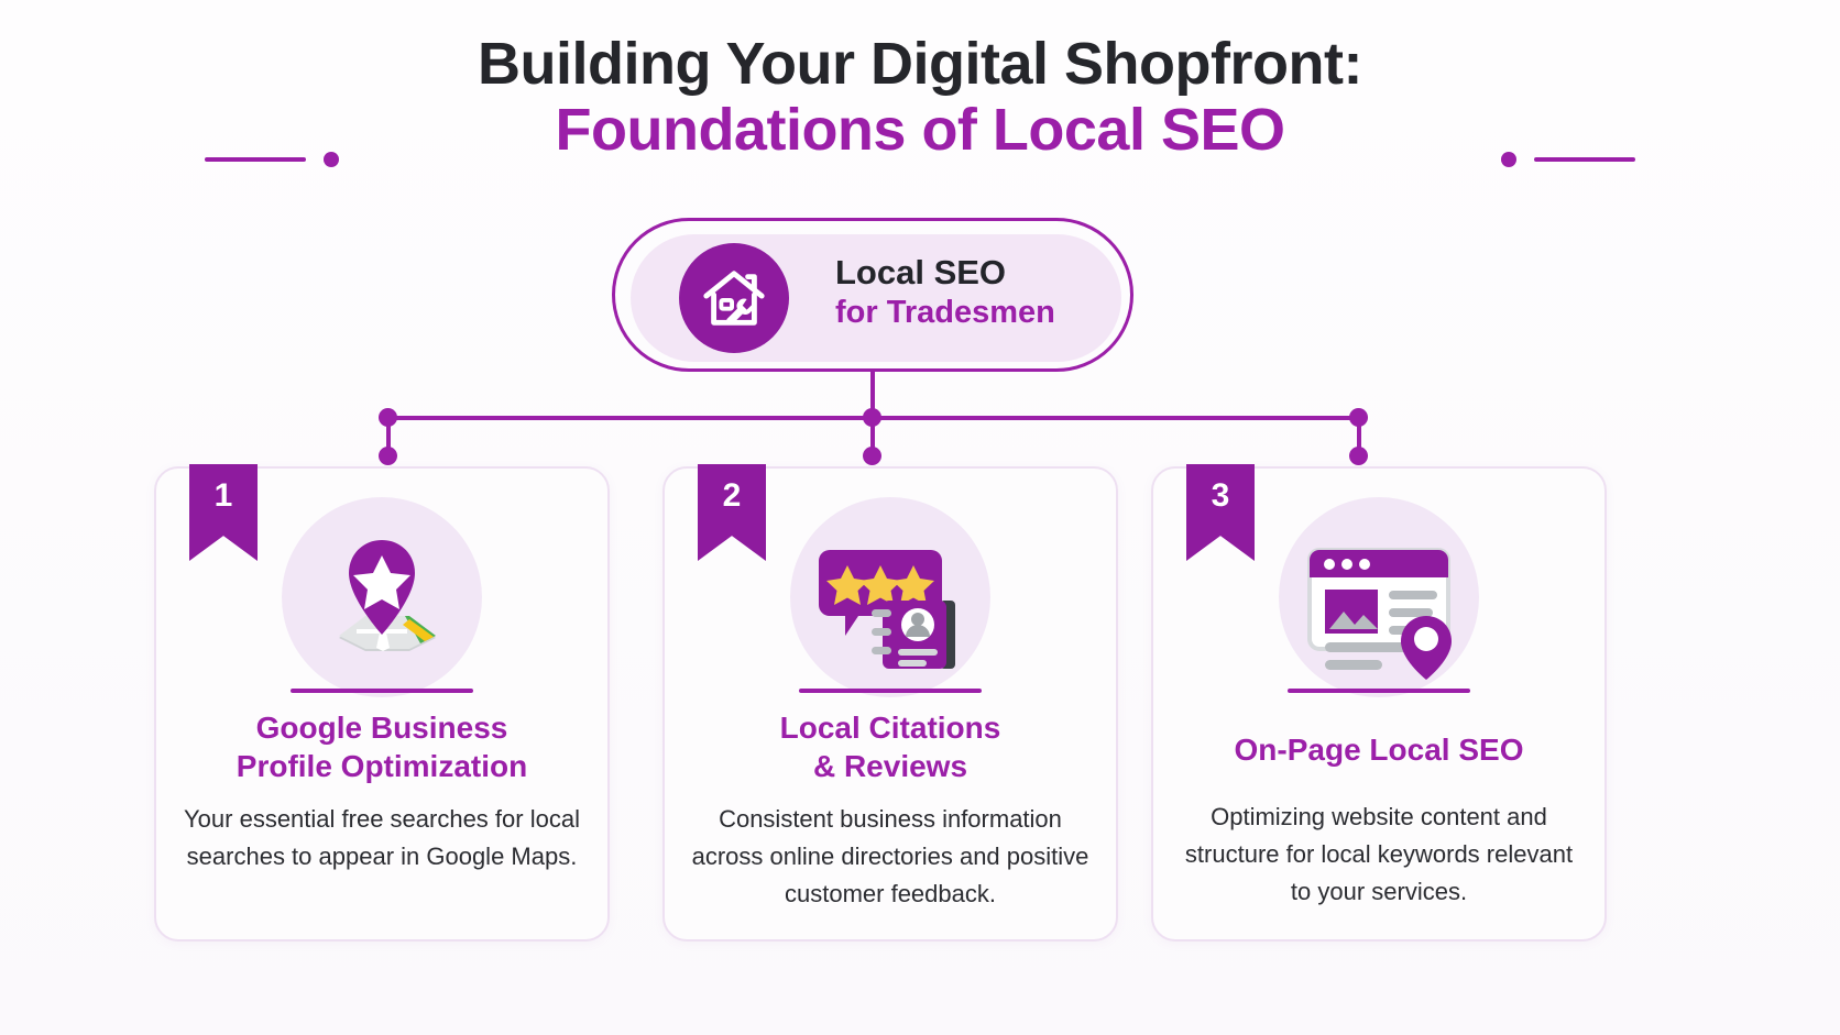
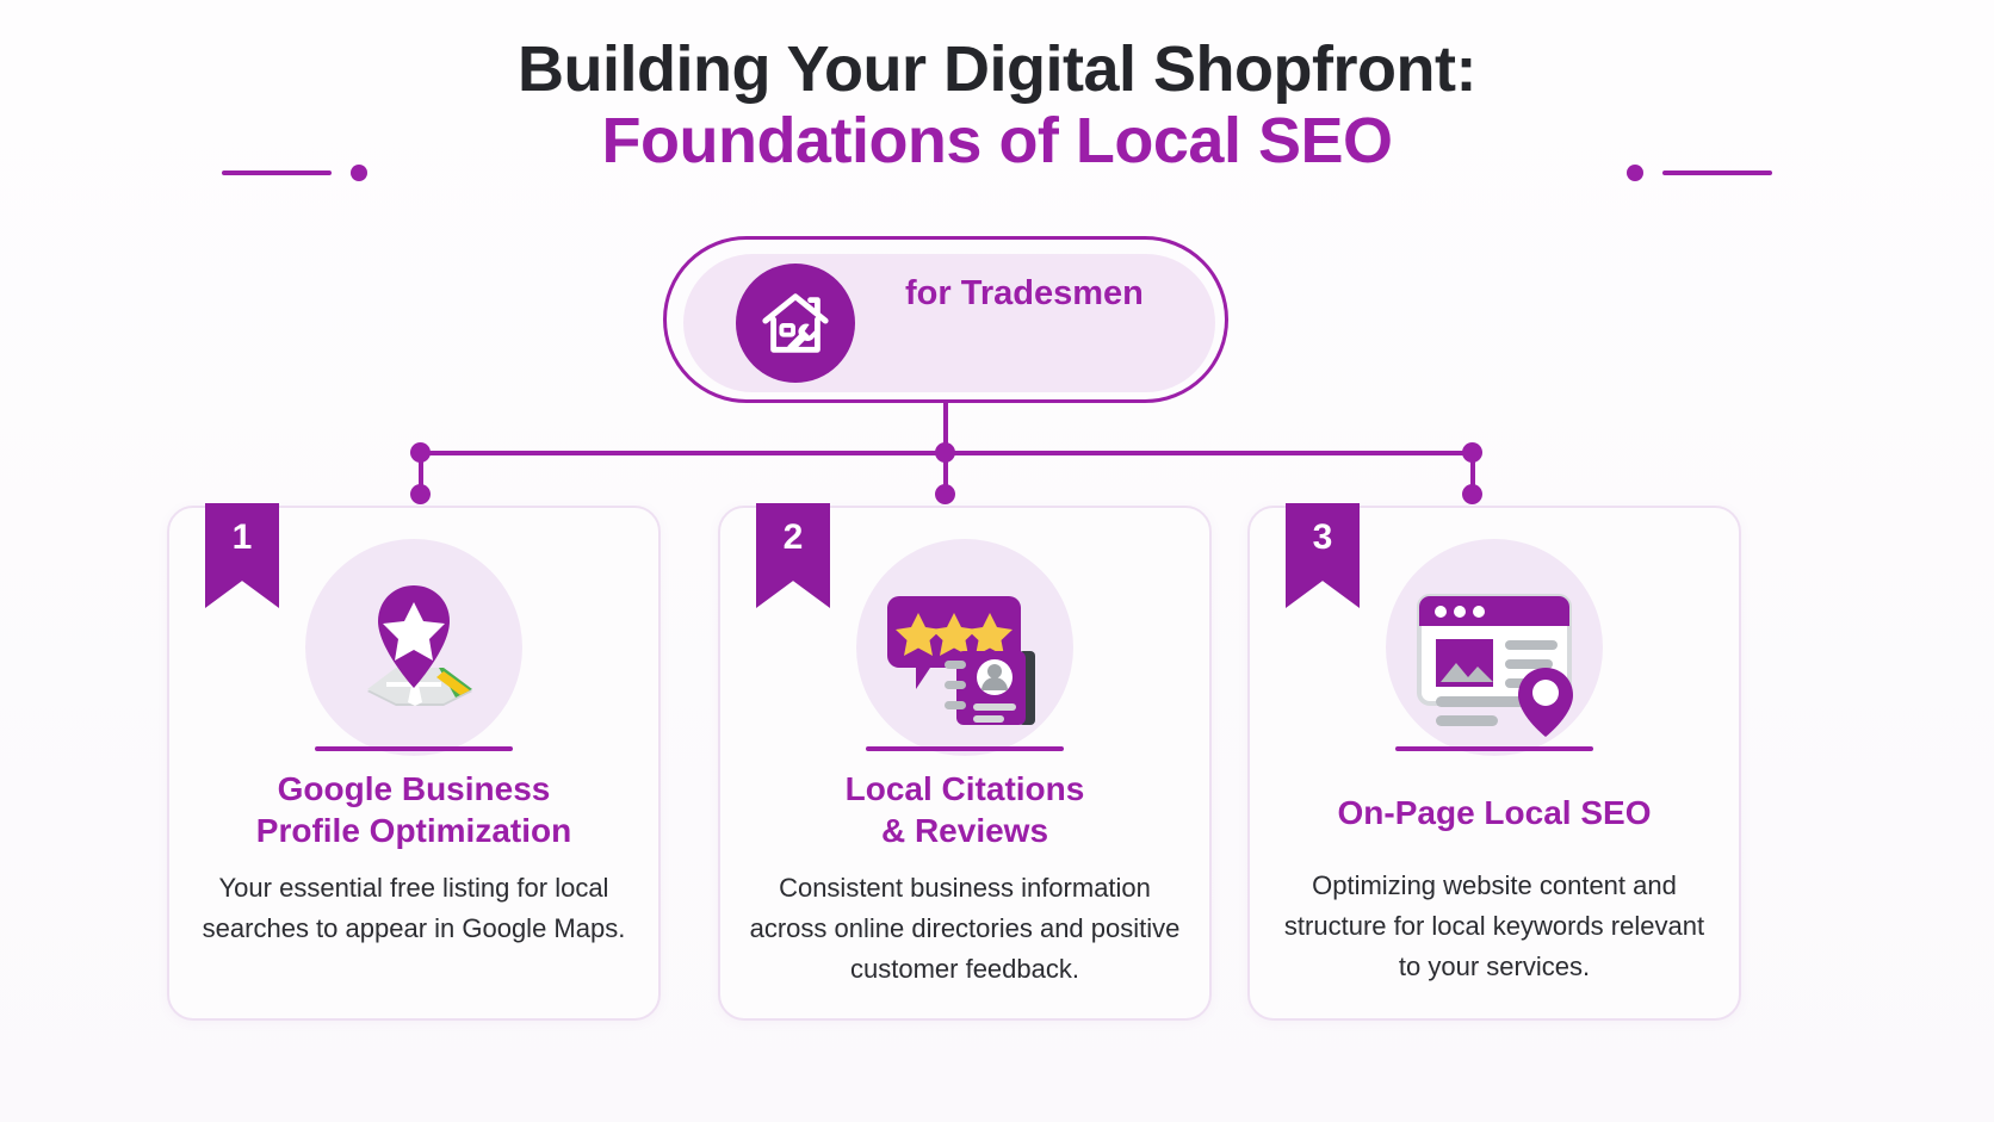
  Building Your Digital Shopfront:
  Foundations of Local SEO
- Local SEO
  for Tradesmen
  1
  Google Business
  Profile Optimization
- Your essential free searches for local searches to appear in Google Maps.
+ Your essential free listing for local searches to appear in Google Maps.
  2
  Local Citations
  & Reviews
  Consistent business information across online directories and positive customer feedback.
  3
  On-Page Local SEO
  Optimizing website content and structure for local keywords relevant to your services.
